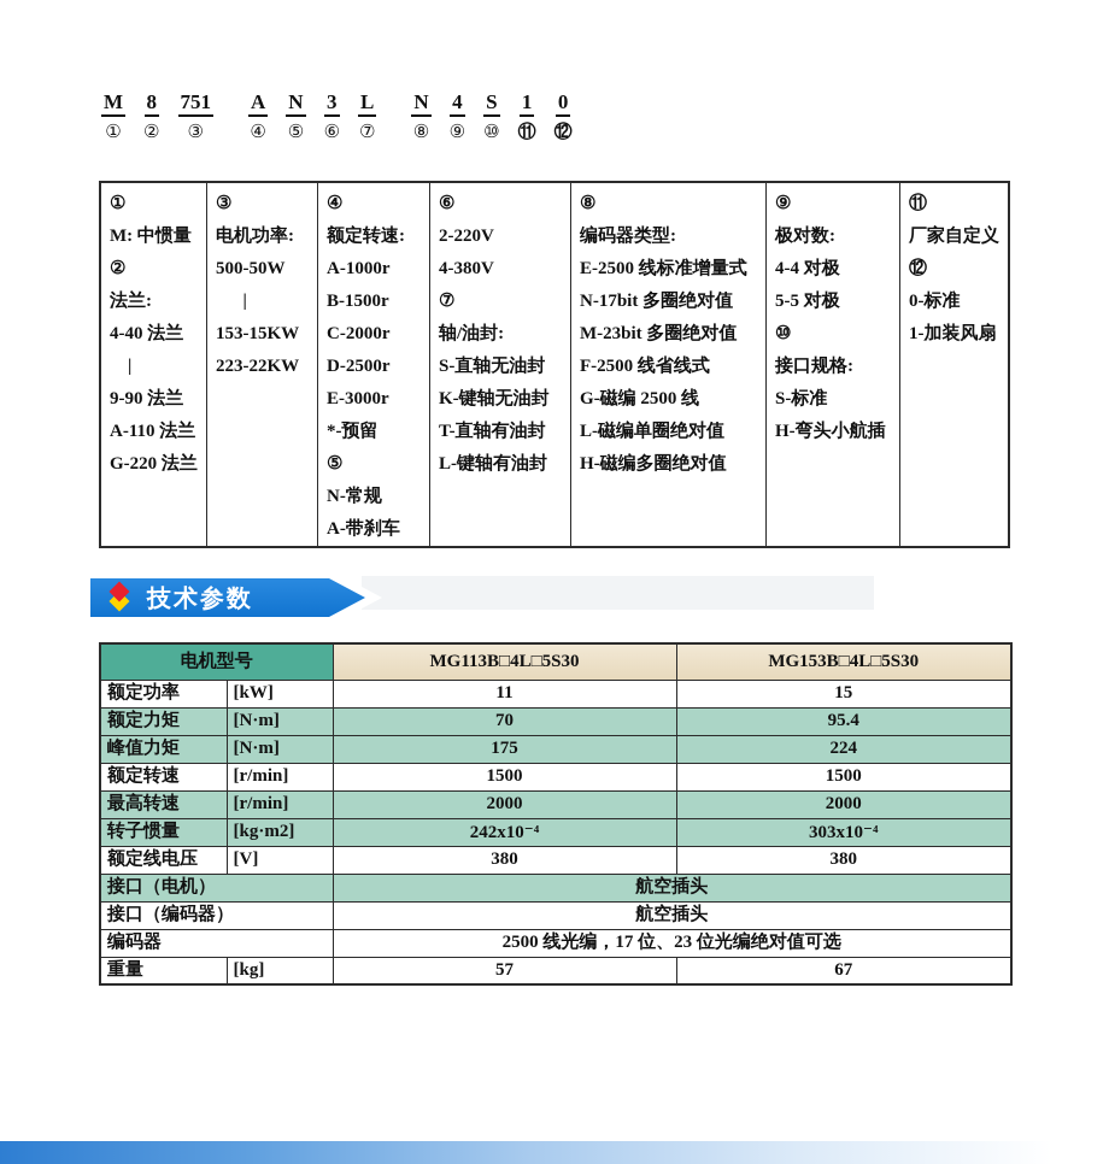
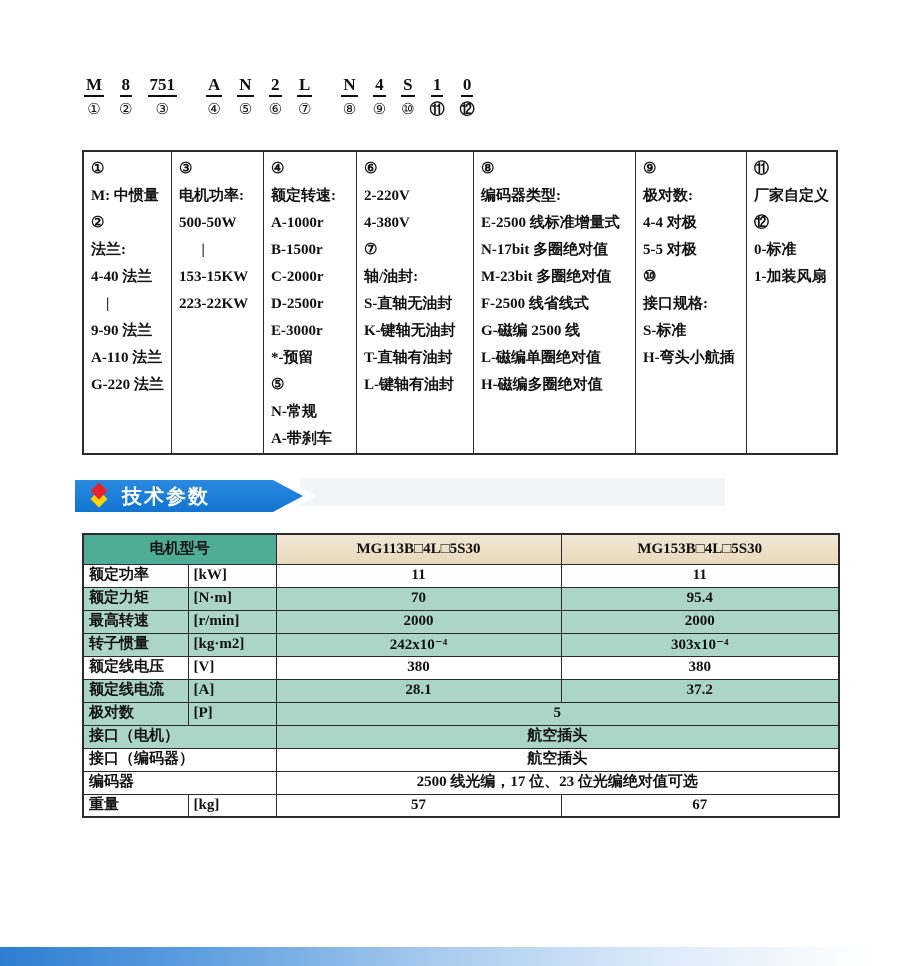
  M
  ①
  8
  ②
  751
  ③
  A
  ④
  N
  ⑤
- 3
+ 2
  ⑥
  L
  ⑦
  N
  ⑧
  4
  ⑨
  S
  ⑩
  1
  ⑪
  0
  ⑫
  ①
  M: 中惯量
  ②
  法兰:
  4-40 法兰
  |
  9-90 法兰
  A-110 法兰
  G-220 法兰
  ③
  电机功率:
  500-50W
  |
  153-15KW
  223-22KW
  ④
  额定转速:
  A-1000r
  B-1500r
  C-2000r
  D-2500r
  E-3000r
  *-预留
  ⑤
  N-常规
  A-带刹车
  ⑥
  2-220V
  4-380V
  ⑦
  轴/油封:
  S-直轴无油封
  K-键轴无油封
  T-直轴有油封
  L-键轴有油封
  ⑧
  编码器类型:
  E-2500 线标准增量式
  N-17bit 多圈绝对值
  M-23bit 多圈绝对值
  F-2500 线省线式
  G-磁编 2500 线
  L-磁编单圈绝对值
  H-磁编多圈绝对值
  ⑨
  极对数:
  4-4 对极
  5-5 对极
  ⑩
  接口规格:
  S-标准
  H-弯头小航插
  ⑪
  厂家自定义
  ⑫
  0-标准
  1-加装风扇
  技术参数
  电机型号	MG113B□4L□5S30	MG153B□4L□5S30
- 额定功率	[kW]	11	15
+ 额定功率	[kW]	11	11
  额定力矩	[N·m]	70	95.4
- 峰值力矩	[N·m]	175	224
- 额定转速	[r/min]	1500	1500
  最高转速	[r/min]	2000	2000
  转子惯量	[kg·m2]	242x10⁻⁴	303x10⁻⁴
  额定线电压	[V]	380	380
+ 额定线电流	[A]	28.1	37.2
+ 极对数	[P]	5
  接口（电机）	航空插头
  接口（编码器）	航空插头
  编码器	2500 线光编，17 位、23 位光编绝对值可选
  重量	[kg]	57	67
